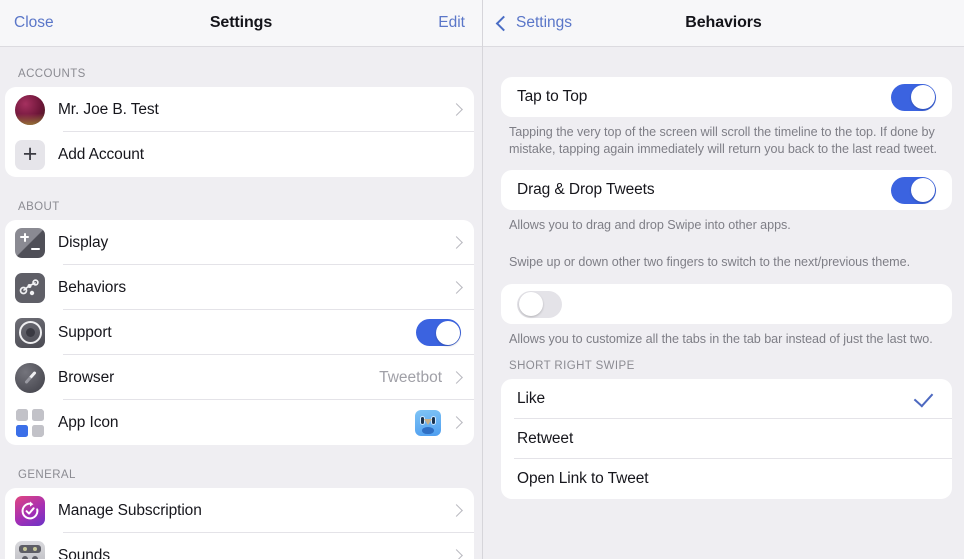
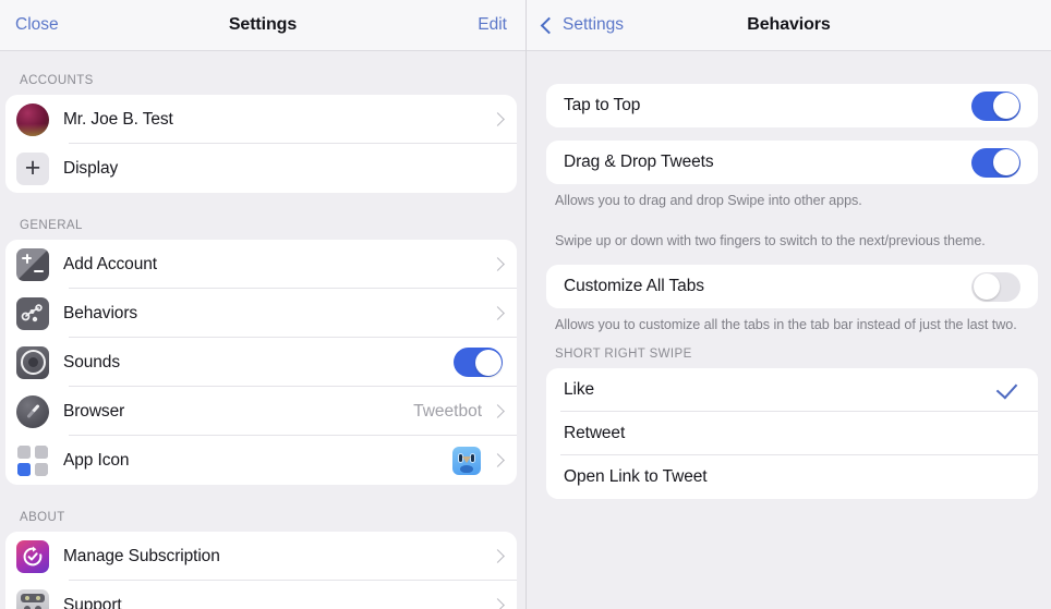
  Close
  Settings
  Edit
  ACCOUNTS
  Mr. Joe B. Test
- Add Account
+ Display
- ABOUT
+ GENERAL
- Display
+ Add Account
  Behaviors
- Support
+ Sounds
  Browser
  Tweetbot
  App Icon
- GENERAL
+ ABOUT
  Manage Subscription
- Sounds
+ Support
  Settings
  Behaviors
  Tap to Top
- Tapping the very top of the screen will scroll the timeline to the top. If done by mistake, tapping again immediately will return you back to the last read tweet.
  Drag & Drop Tweets
  Allows you to drag and drop Swipe into other apps.
- Swipe up or down other two fingers to switch to the next/previous theme.
+ Swipe up or down with two fingers to switch to the next/previous theme.
+ Customize All Tabs
  Allows you to customize all the tabs in the tab bar instead of just the last two.
  SHORT RIGHT SWIPE
  Like
  Retweet
  Open Link to Tweet
